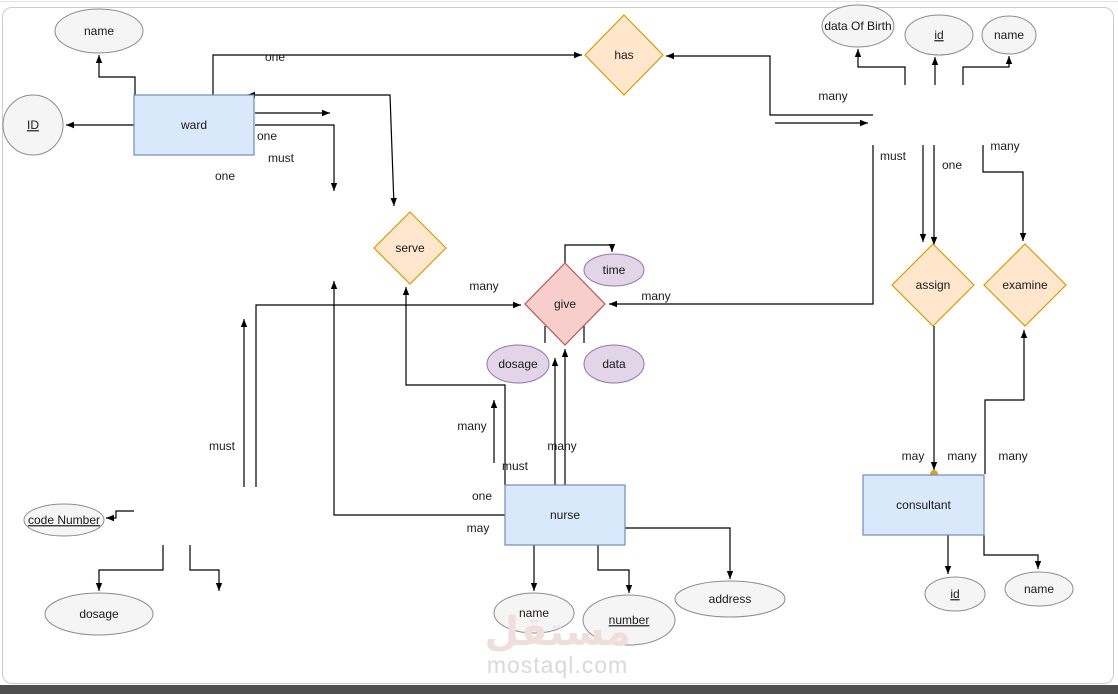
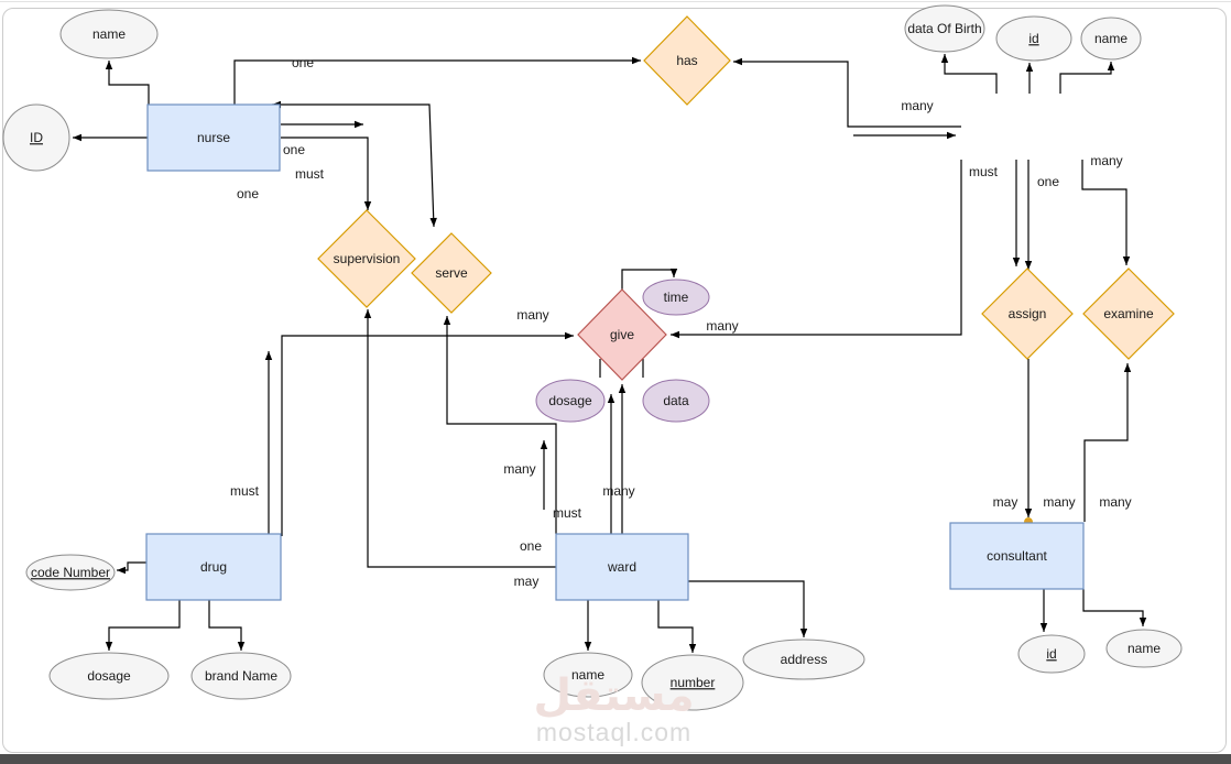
- ward
+ nurse
+ drug
- nurse
+ ward
  consultant
  has
+ supervision
  serve
  give
  assign
  examine
  name
  ID
  data Of Birth
  id
  name
  time
  dosage
  data
  code Number
  dosage
+ brand Name
  name
  number
  address
  id
  name
  one
  many
  one
  must
  one
  many
  many
  must
  one
  many
  many
  many
  must
  one
  may
  must
  may
  many
  many
  مستقل
  mostaql.com
